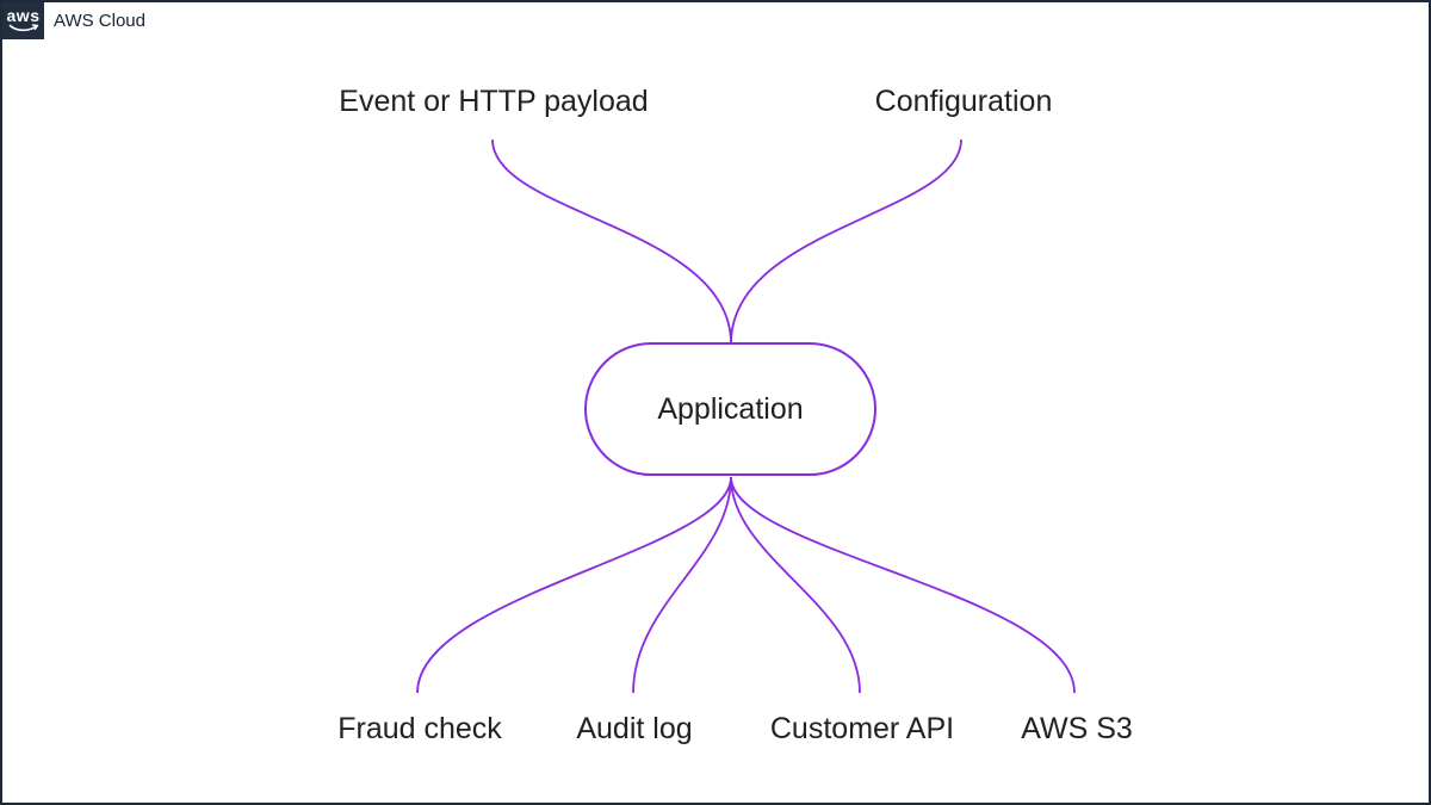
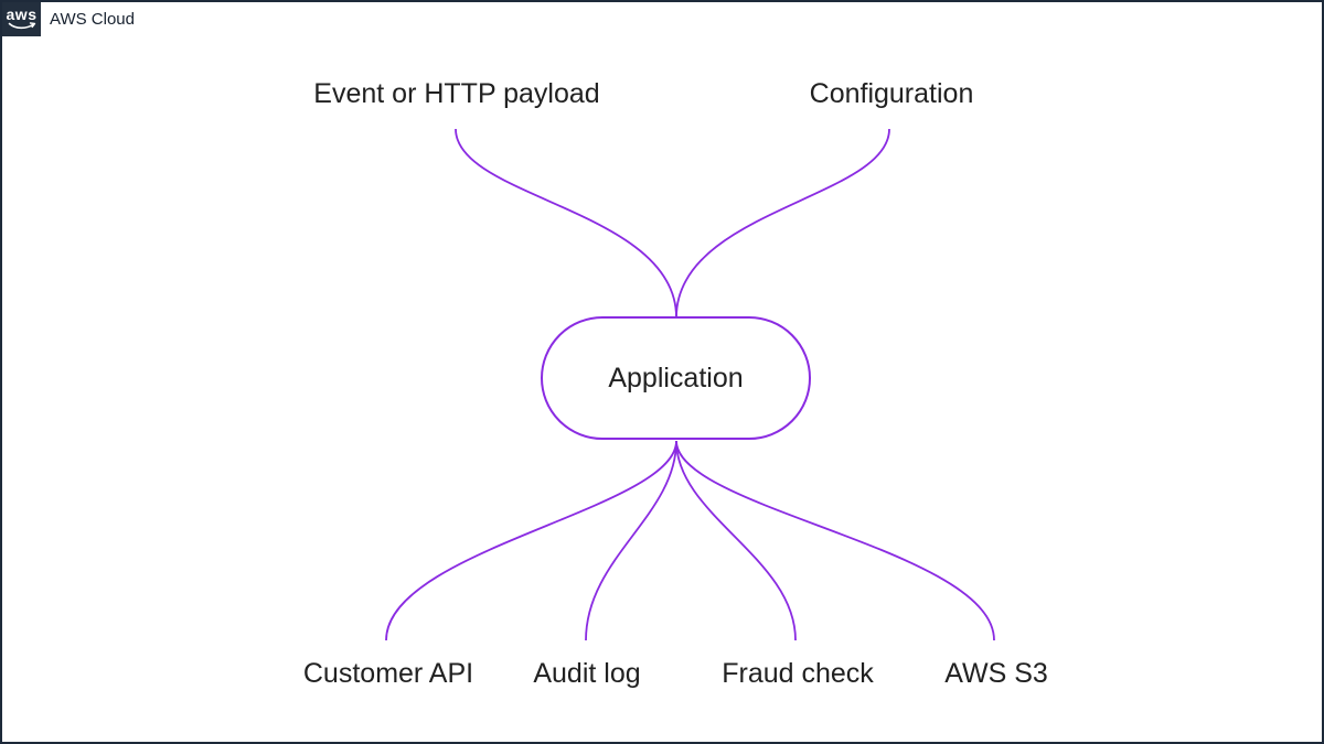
  aws
  AWS Cloud
  Event or HTTP payload
  Configuration
  Application
- Fraud check
+ Customer API
  Audit log
- Customer API
+ Fraud check
  AWS S3
